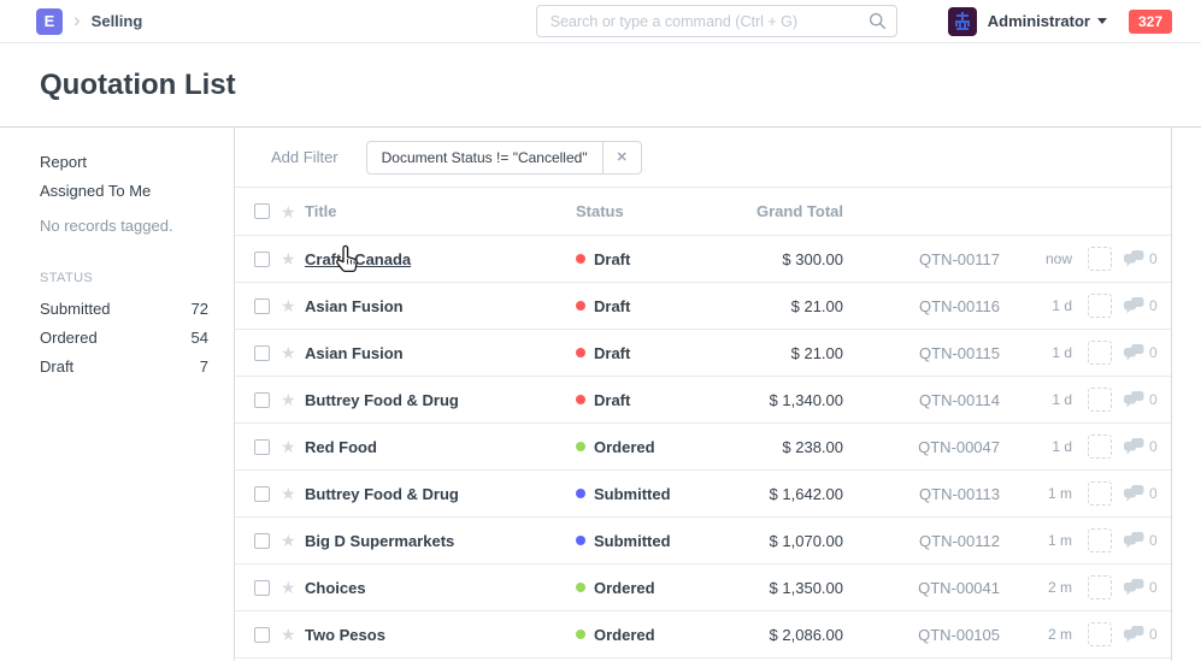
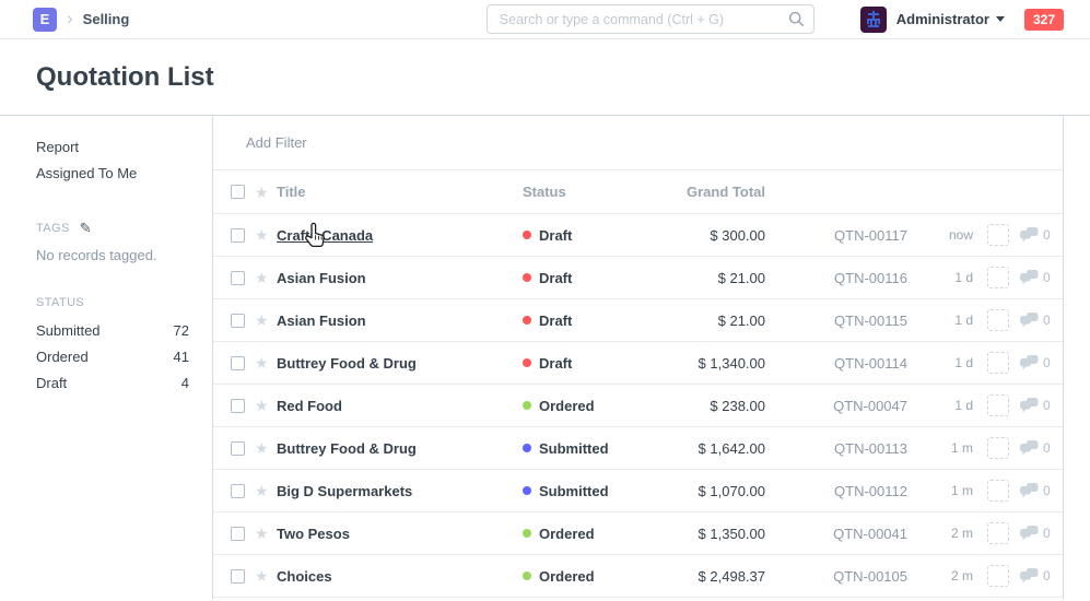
  E
  ›
  Selling
  Search or type a command (Ctrl + G)
  Administrator
  327
  Quotation List
  Report
  Assigned To Me
+ TAGS
+ ✎
  No records tagged.
  STATUS
  Submitted
  72
  Ordered
- 54
+ 41
  Draft
- 7
+ 4
  Add Filter
- Document Status != "Cancelled"
- ✕
  ★
  Title
  Status
  Grand Total
  ★
  Craft Canada
  Draft
  $ 300.00
  QTN-00117
  now
  0
  ★
  Asian Fusion
  Draft
  $ 21.00
  QTN-00116
  1 d
  0
  ★
  Asian Fusion
  Draft
  $ 21.00
  QTN-00115
  1 d
  0
  ★
  Buttrey Food & Drug
  Draft
  $ 1,340.00
  QTN-00114
  1 d
  0
  ★
  Red Food
  Ordered
  $ 238.00
  QTN-00047
  1 d
  0
  ★
  Buttrey Food & Drug
  Submitted
  $ 1,642.00
  QTN-00113
  1 m
  0
  ★
  Big D Supermarkets
  Submitted
  $ 1,070.00
  QTN-00112
  1 m
  0
  ★
- Choices
+ Two Pesos
  Ordered
  $ 1,350.00
  QTN-00041
  2 m
  0
  ★
- Two Pesos
+ Choices
  Ordered
- $ 2,086.00
+ $ 2,498.37
  QTN-00105
  2 m
  0
